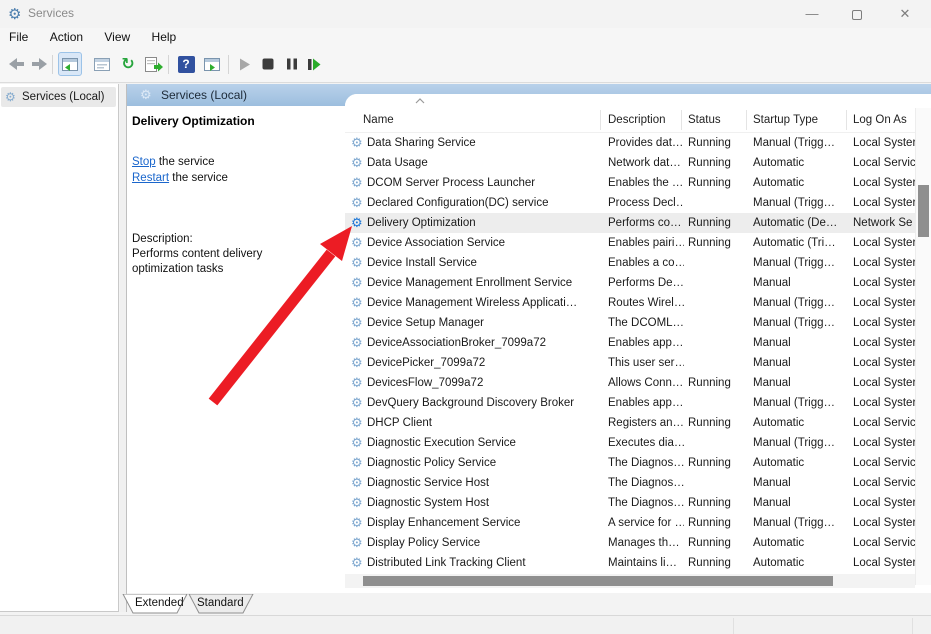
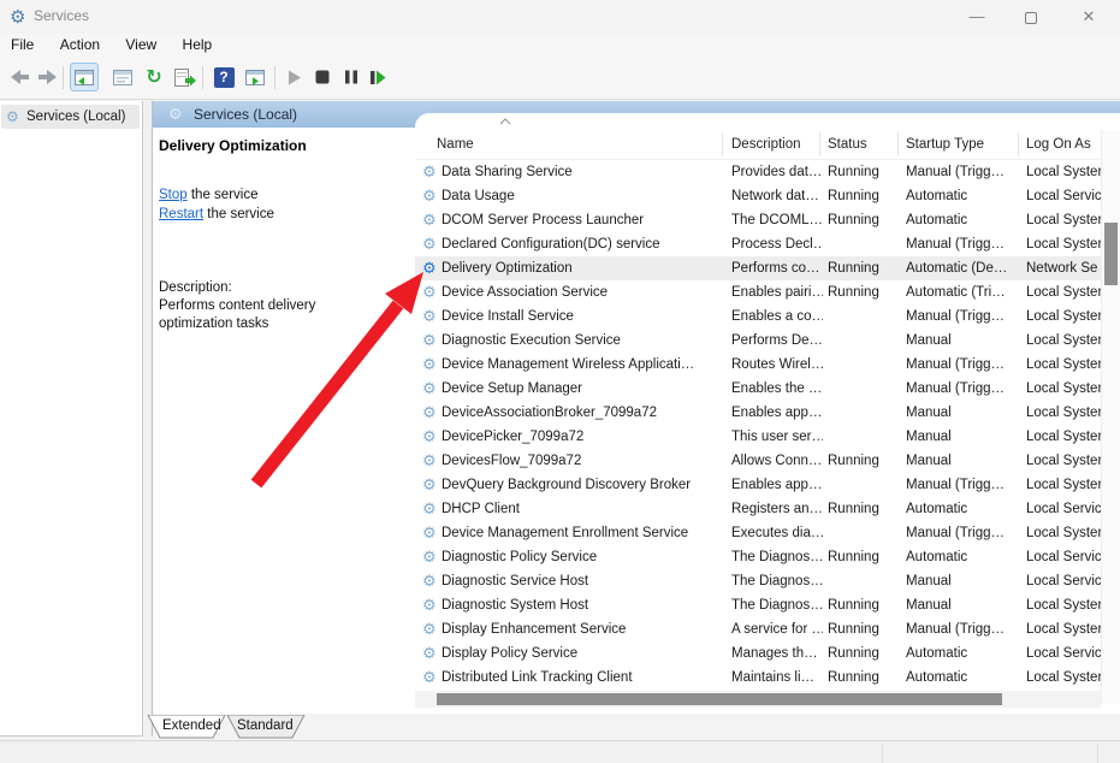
  ⚙
  Services
  —
  ✕
  File Action View Help
  ↻
  ?
  ⚙
  Services (Local)
  ⚙
  Services (Local)
  Delivery Optimization
  Stop the service
  Restart the service
  Description:
  Performs content delivery
  optimization tasks
  Name
  Description
  Status
  Startup Type
  Log On As
  ⚙
  Data Sharing Service
  Provides dat…
  Running
  Manual (Trigg…
  Local Syste
  ⚙
  Data Usage
  Network dat…
  Running
  Automatic
  Local Servic
  ⚙
  DCOM Server Process Launcher
- Enables the …
+ The DCOML…
  Running
  Automatic
  Local Syste
  ⚙
  Declared Configuration(DC) service
  Process Decl…
  Manual (Trigg…
  Local Syste
  ⚙
  Delivery Optimization
  Performs co…
  Running
  Automatic (De…
  Network Se
  ⚙
  Device Association Service
  Enables pairi…
  Running
  Automatic (Tri…
  Local Syste
  ⚙
  Device Install Service
  Enables a co…
  Manual (Trigg…
  Local Syste
  ⚙
- Device Management Enrollment Service
+ Diagnostic Execution Service
  Performs De…
  Manual
  Local Syste
  ⚙
  Device Management Wireless Applicati…
  Routes Wirel…
  Manual (Trigg…
  Local Syste
  ⚙
  Device Setup Manager
- The DCOML…
+ Enables the …
  Manual (Trigg…
  Local Syste
  ⚙
  DeviceAssociationBroker_7099a72
  Enables app…
  Manual
  Local Syste
  ⚙
  DevicePicker_7099a72
  This user ser…
  Manual
  Local Syste
  ⚙
  DevicesFlow_7099a72
  Allows Conn…
  Running
  Manual
  Local Syste
  ⚙
  DevQuery Background Discovery Broker
  Enables app…
  Manual (Trigg…
  Local Syste
  ⚙
  DHCP Client
  Registers an…
  Running
  Automatic
  Local Servic
  ⚙
- Diagnostic Execution Service
+ Device Management Enrollment Service
  Executes dia…
  Manual (Trigg…
  Local Syste
  ⚙
  Diagnostic Policy Service
  The Diagnos…
  Running
  Automatic
  Local Servic
  ⚙
  Diagnostic Service Host
  The Diagnos…
  Manual
  Local Servic
  ⚙
  Diagnostic System Host
  The Diagnos…
  Running
  Manual
  Local Syste
  ⚙
  Display Enhancement Service
  A service for …
  Running
  Manual (Trigg…
  Local Syste
  ⚙
  Display Policy Service
  Manages th…
  Running
  Automatic
  Local Servic
  ⚙
  Distributed Link Tracking Client
  Maintains li…
  Running
  Automatic
  Local Syste
  Extended
  Standard
